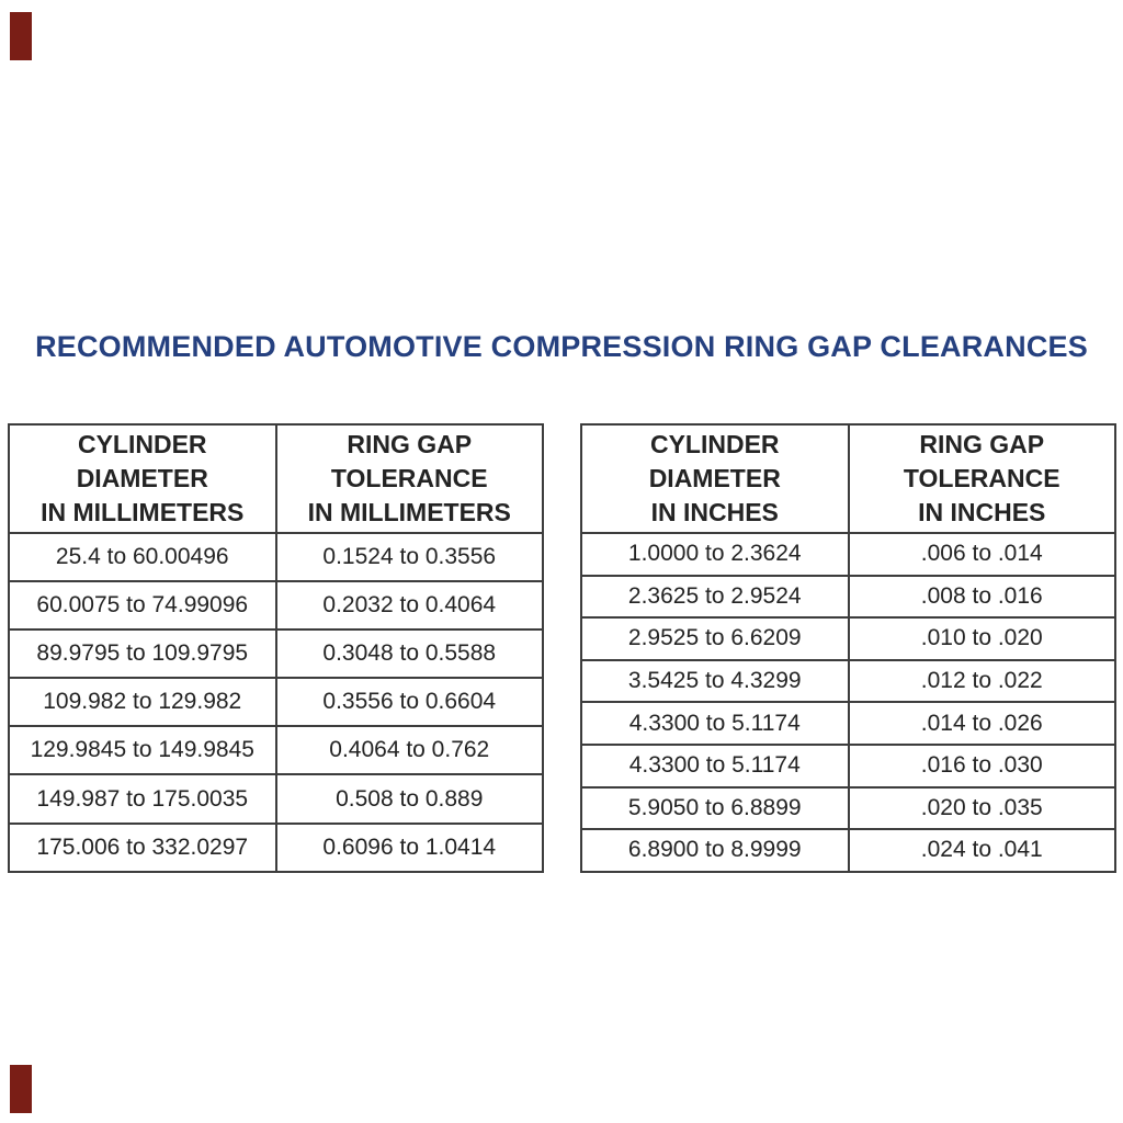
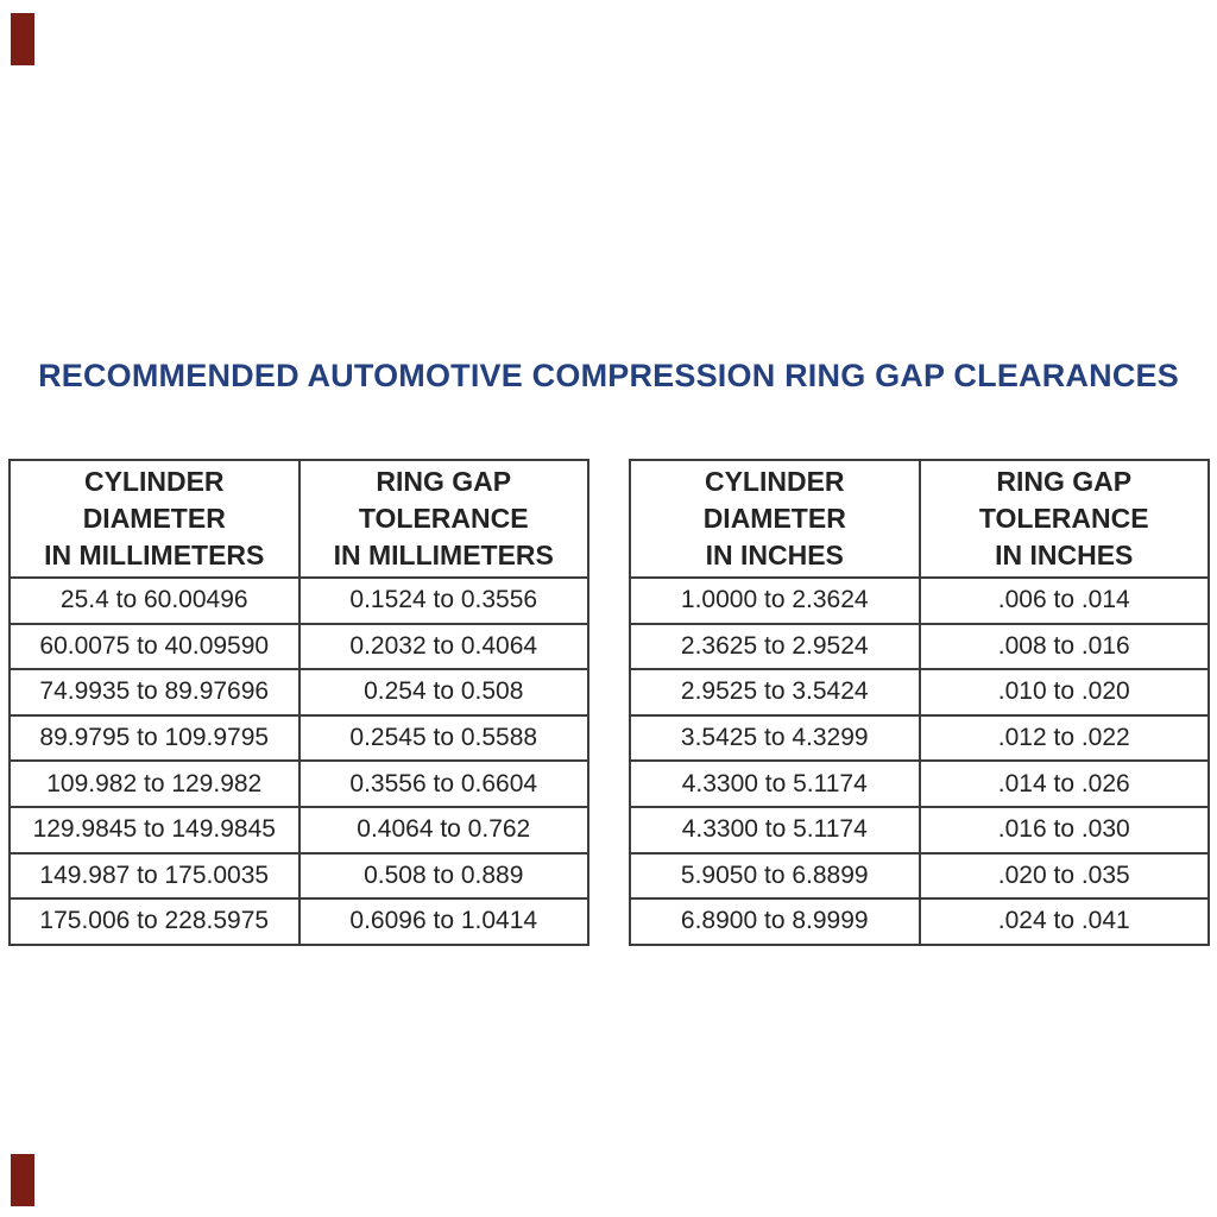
  RECOMMENDED AUTOMOTIVE COMPRESSION RING GAP CLEARANCES
  CYLINDER DIAMETER IN MILLIMETERS	RING GAP TOLERANCE IN MILLIMETERS
  25.4 to 60.00496	0.1524 to 0.3556
- 60.0075 to 74.99096	0.2032 to 0.4064
+ 60.0075 to 40.09590	0.2032 to 0.4064
+ 74.9935 to 89.97696	0.254 to 0.508
- 89.9795 to 109.9795	0.3048 to 0.5588
+ 89.9795 to 109.9795	0.2545 to 0.5588
  109.982 to 129.982	0.3556 to 0.6604
  129.9845 to 149.9845	0.4064 to 0.762
  149.987 to 175.0035	0.508 to 0.889
- 175.006 to 332.0297	0.6096 to 1.0414
+ 175.006 to 228.5975	0.6096 to 1.0414
  CYLINDER DIAMETER IN INCHES	RING GAP TOLERANCE IN INCHES
  1.0000 to 2.3624	.006 to .014
  2.3625 to 2.9524	.008 to .016
- 2.9525 to 6.6209	.010 to .020
+ 2.9525 to 3.5424	.010 to .020
  3.5425 to 4.3299	.012 to .022
  4.3300 to 5.1174	.014 to .026
  4.3300 to 5.1174	.016 to .030
  5.9050 to 6.8899	.020 to .035
  6.8900 to 8.9999	.024 to .041
